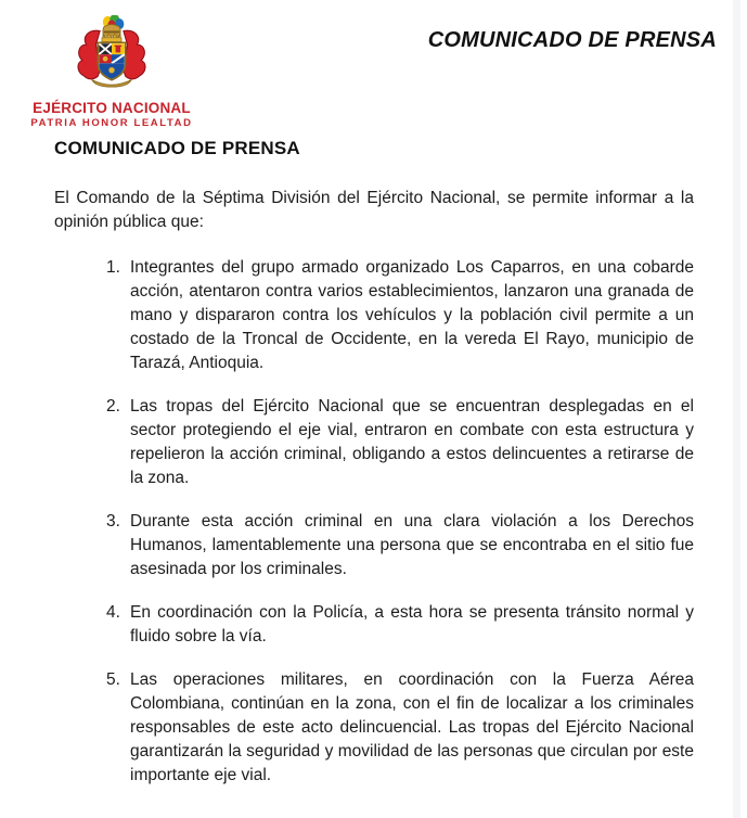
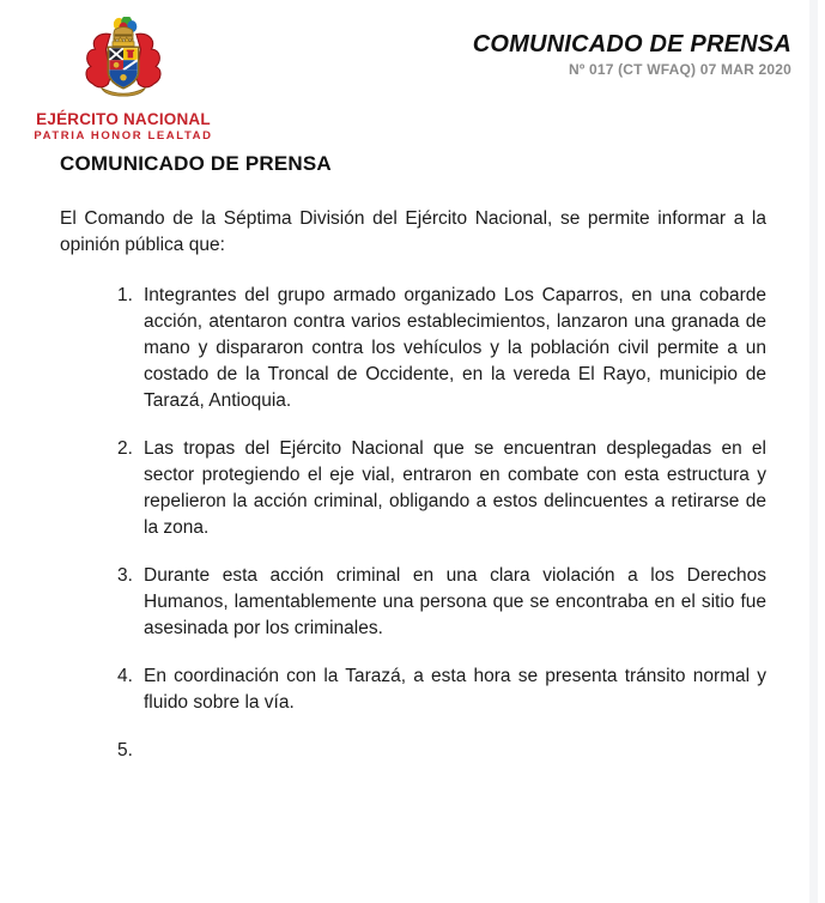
  EJÉRCITO NACIONAL
  PATRIA HONOR LEALTAD
  COMUNICADO DE PRENSA
+ Nº 017 (CT WFAQ) 07 MAR 2020
  COMUNICADO DE PRENSA
  El Comando de la Séptima División del Ejército Nacional, se permite informar a la opinión pública que:
  1.
  Integrantes del grupo armado organizado Los Caparros, en una cobarde acción, atentaron contra varios establecimientos, lanzaron una granada de mano y dispararon contra los vehículos y la población civil permite a un costado de la Troncal de Occidente, en la vereda El Rayo, municipio de Tarazá, Antioquia.
  2.
  Las tropas del Ejército Nacional que se encuentran desplegadas en el sector protegiendo el eje vial, entraron en combate con esta estructura y repelieron la acción criminal, obligando a estos delincuentes a retirarse de la zona.
  3.
  Durante esta acción criminal en una clara violación a los Derechos Humanos, lamentablemente una persona que se encontraba en el sitio fue asesinada por los criminales.
  4.
- En coordinación con la Policía, a esta hora se presenta tránsito normal y fluido sobre la vía.
+ En coordinación con la Tarazá, a esta hora se presenta tránsito normal y fluido sobre la vía.
  5.
- Las operaciones militares, en coordinación con la Fuerza Aérea Colombiana, continúan en la zona, con el fin de localizar a los criminales responsables de este acto delincuencial. Las tropas del Ejército Nacional garantizarán la seguridad y movilidad de las personas que circulan por este importante eje vial.
